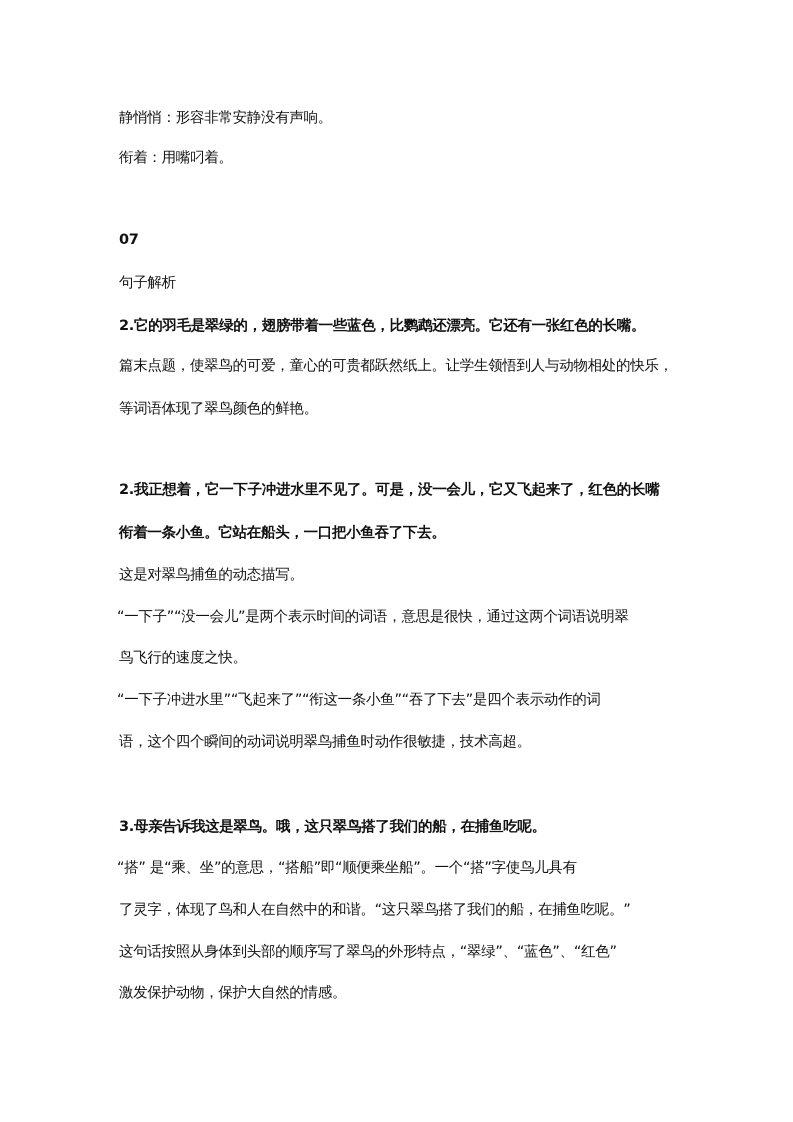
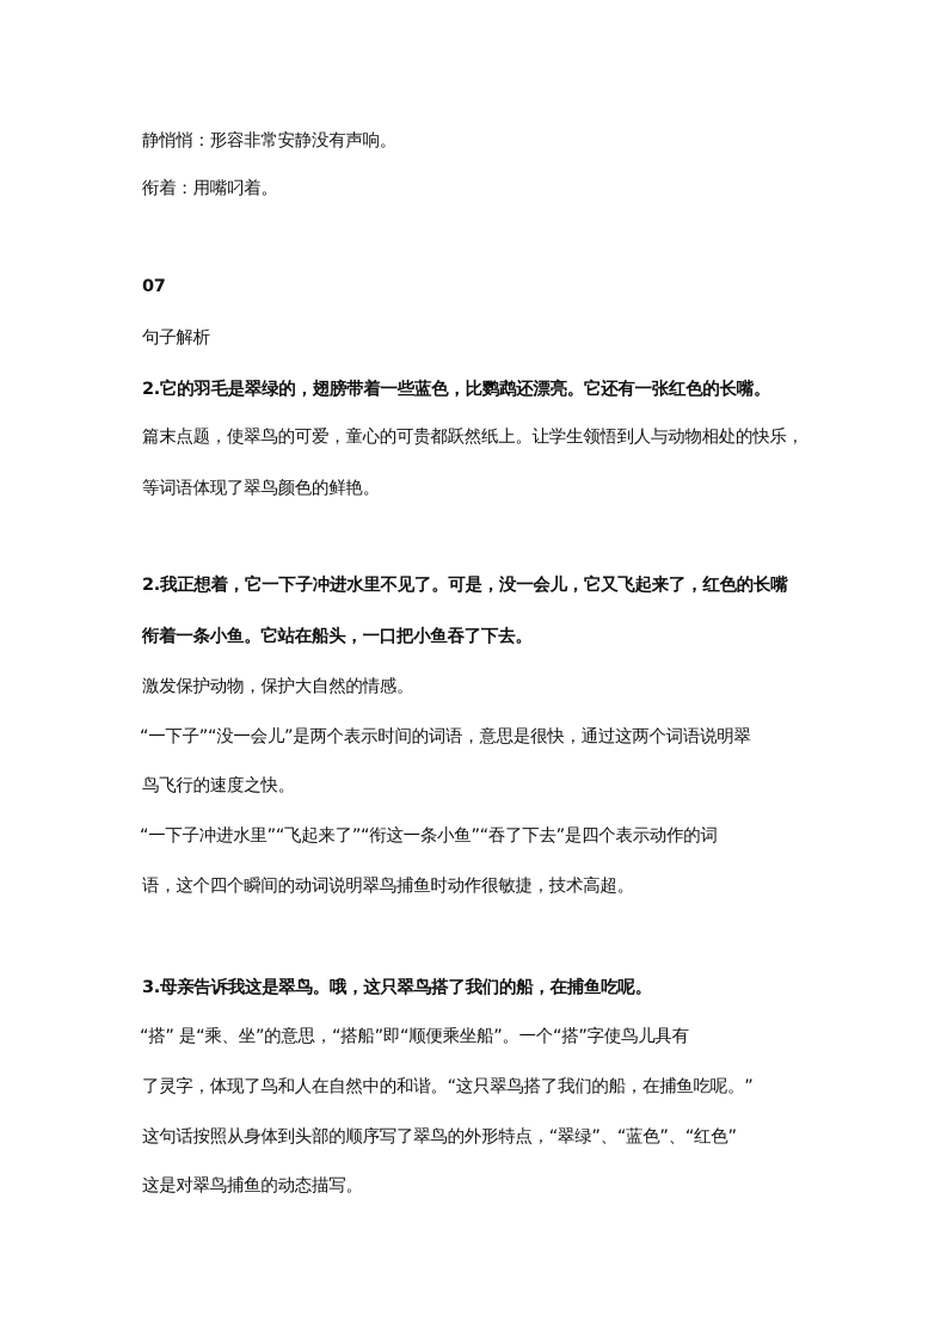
  静悄悄：形容非常安静没有声响。
  衔着：用嘴叼着。
  07
  句子解析
  2.它的羽毛是翠绿的，翅膀带着一些蓝色，比鹦鹉还漂亮。它还有一张红色的长嘴。
  篇末点题，使翠鸟的可爱，童心的可贵都跃然纸上。让学生领悟到人与动物相处的快乐，
  等词语体现了翠鸟颜色的鲜艳。
  2.我正想着，它一下子冲进水里不见了。可是，没一会儿，它又飞起来了，红色的长嘴
  衔着一条小鱼。它站在船头，一口把小鱼吞了下去。
- 这是对翠鸟捕鱼的动态描写。
+ 激发保护动物，保护大自然的情感。
  “一下子”“没一会儿”是两个表示时间的词语，意思是很快，通过这两个词语说明翠
  鸟飞行的速度之快。
  “一下子冲进水里”“飞起来了”“衔这一条小鱼”“吞了下去”是四个表示动作的词
  语，这个四个瞬间的动词说明翠鸟捕鱼时动作很敏捷，技术高超。
  3.母亲告诉我这是翠鸟。哦，这只翠鸟搭了我们的船，在捕鱼吃呢。
  “搭” 是“乘、坐”的意思，“搭船”即“顺便乘坐船”。一个“搭”字使鸟儿具有
  了灵字，体现了鸟和人在自然中的和谐。“这只翠鸟搭了我们的船，在捕鱼吃呢。”
  这句话按照从身体到头部的顺序写了翠鸟的外形特点，“翠绿”、“蓝色”、“红色”
- 激发保护动物，保护大自然的情感。
+ 这是对翠鸟捕鱼的动态描写。
